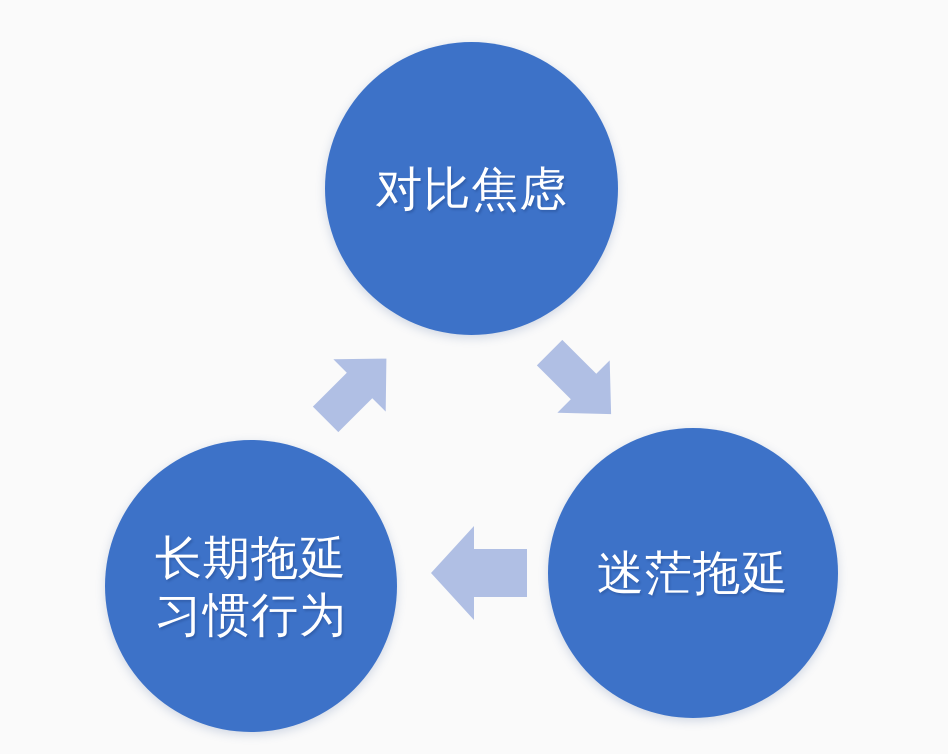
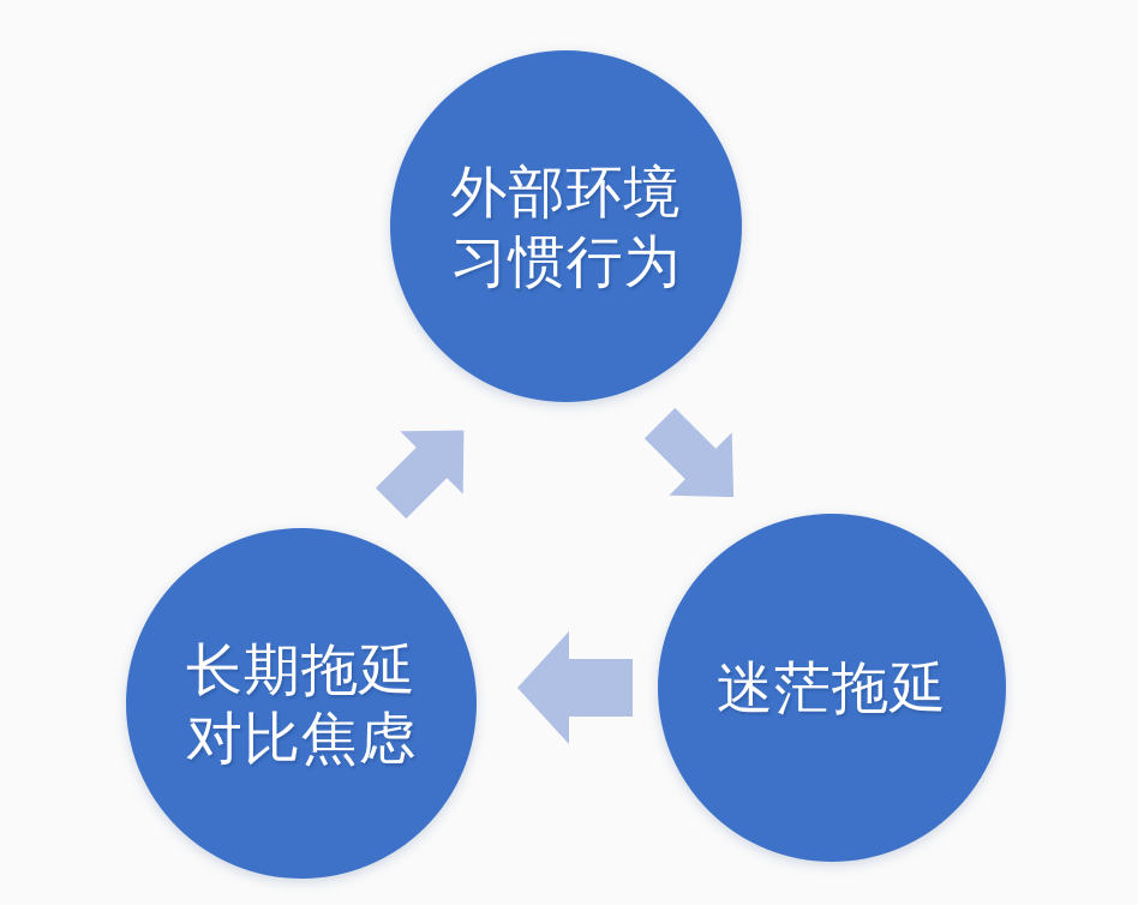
+ 外部环境
- 对比焦虑
+ 习惯行为
  长期拖延
- 习惯行为
+ 对比焦虑
  迷茫拖延
